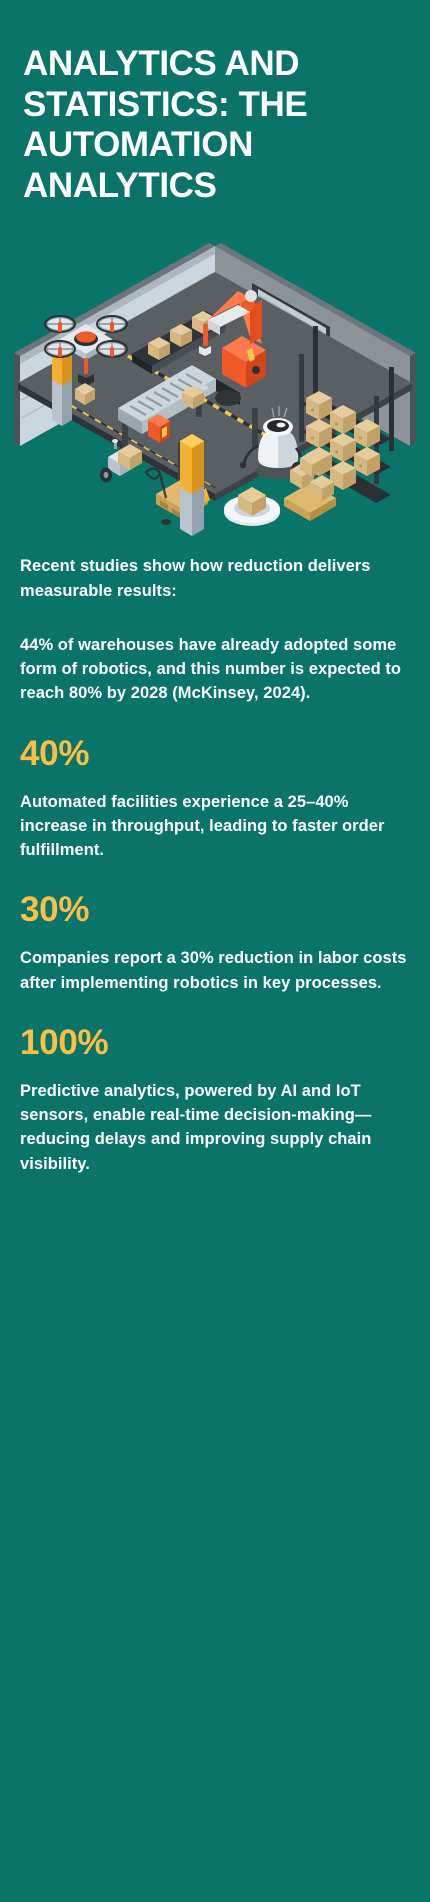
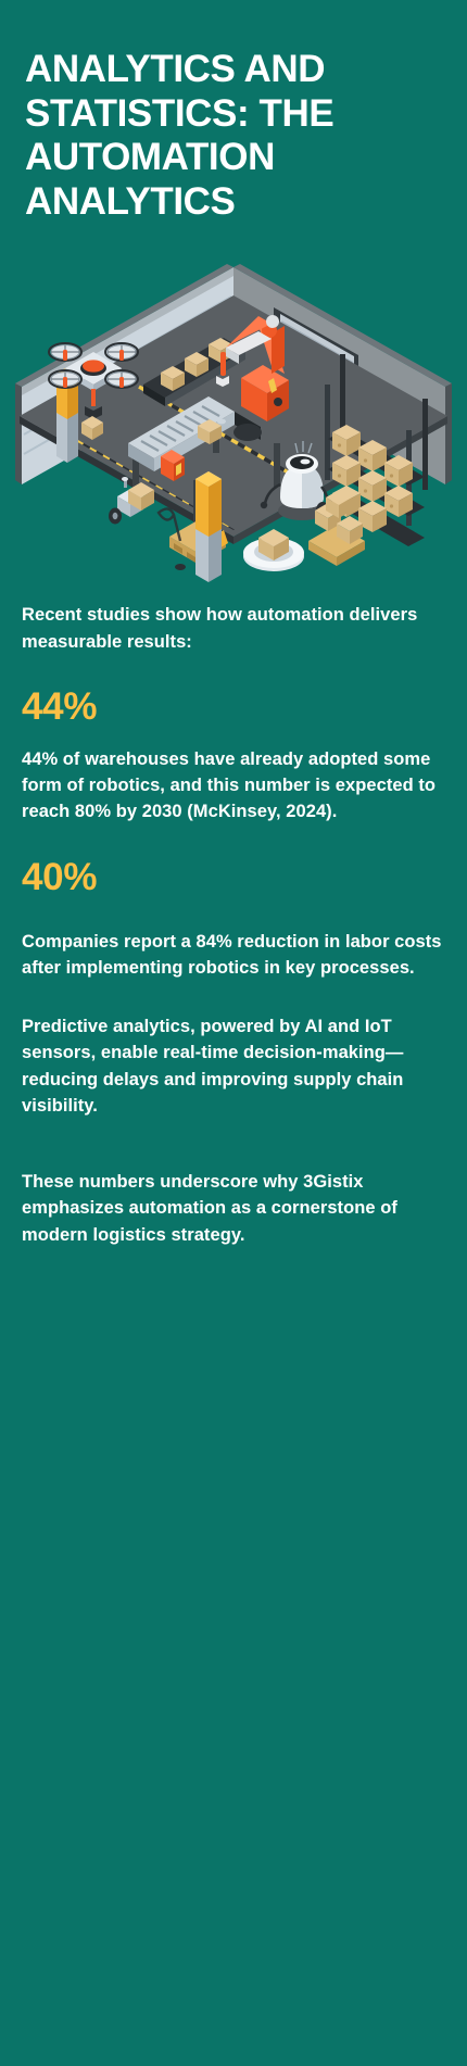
  ANALYTICS AND STATISTICS: THE AUTOMATION ANALYTICS
- Recent studies show how reduction delivers measurable results:
+ Recent studies show how automation delivers measurable results:
+ 44%
- 44% of warehouses have already adopted some form of robotics, and this number is expected to reach 80% by 2028 (McKinsey, 2024).
+ 44% of warehouses have already adopted some form of robotics, and this number is expected to reach 80% by 2030 (McKinsey, 2024).
  40%
- Automated facilities experience a 25–40% increase in throughput, leading to faster order fulfillment.
- 30%
- Companies report a 30% reduction in labor costs after implementing robotics in key processes.
+ Companies report a 84% reduction in labor costs after implementing robotics in key processes.
- 100%
  Predictive analytics, powered by AI and IoT sensors, enable real-time decision-making—reducing delays and improving supply chain visibility.
+ These numbers underscore why 3Gistix emphasizes automation as a cornerstone of modern logistics strategy.
